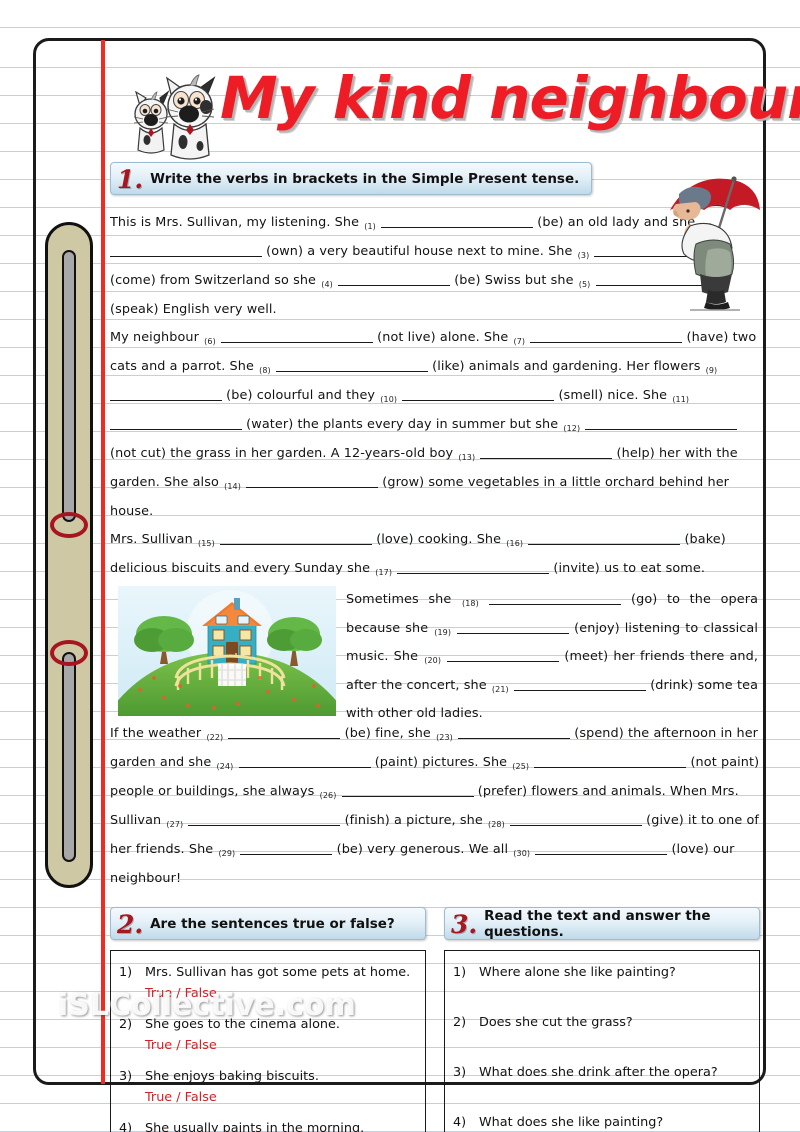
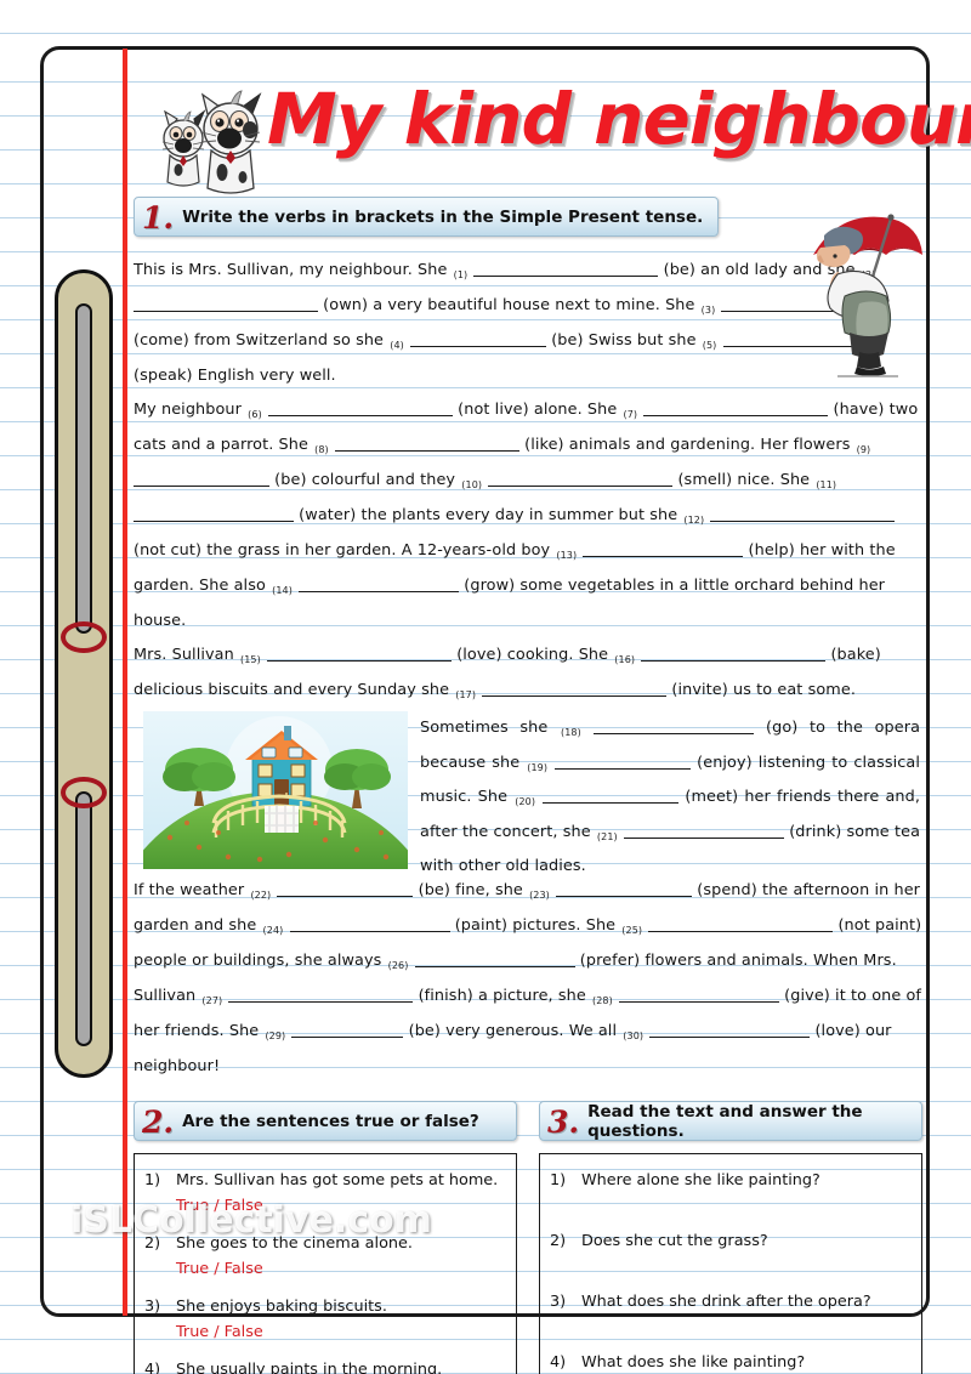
  My kind neighbou
  1.
  Write the verbs in brackets in the Simple Present tense.
- This is Mrs. Sullivan, my listening. She (1) (be) an old lady and she (own) a very beautiful house next to mine. She (3) (come) from Switzerland so she (4) (be) Swiss but she (5) (speak) English very well.
+ This is Mrs. Sullivan, my neighbour. She (1) (be) an old lady and she (own) a very beautiful house next to mine. She (3) (come) from Switzerland so she (4) (be) Swiss but she (5) (speak) English very well.
  My neighbour (6) (not live) alone. She (7) (have) two cats and a parrot. She (8) (like) animals and gardening. Her flowers (9) (be) colourful and they (10) (smell) nice. She (11) (water) the plants every day in summer but she (12) (not cut) the grass in her garden. A 12-years-old boy (13) (help) her with the garden. She also (14) (grow) some vegetables in a little orchard behind her house.
  Mrs. Sullivan (15) (love) cooking. She (16) (bake) delicious biscuits and every Sunday she (17) (invite) us to eat some.
  Sometimes she (18) (go) to the opera because she (19) (enjoy) listening to classical music. She (20) (meet) her friends there and, after the concert, she (21) (drink) some tea with other old ladies.
  If the weather (22) (be) fine, she (23) (spend) the afternoon in her garden and she (24) (paint) pictures. She (25) (not paint) people or buildings, she always (26) (prefer) flowers and animals. When Mrs. Sullivan (27) (finish) a picture, she (28) (give) it to one of her friends. She (29) (be) very generous. We all (30) (love) our neighbour!
  2.
  Are the sentences true or false?
  1)
  Mrs. Sullivan has got some pets at home.
  True / False
  2)
  She goes to the cinema alone.
  True / False
  3)
  She enjoys baking biscuits.
  True / False
  4)
  She usually paints in the morning.
  3.
  Read the text and answer the questions.
  1)
  Where alone she like painting?
  2)
  Does she cut the grass?
  3)
  What does she drink after the opera?
  4)
  What does she like painting?
  iSLCollective.com
